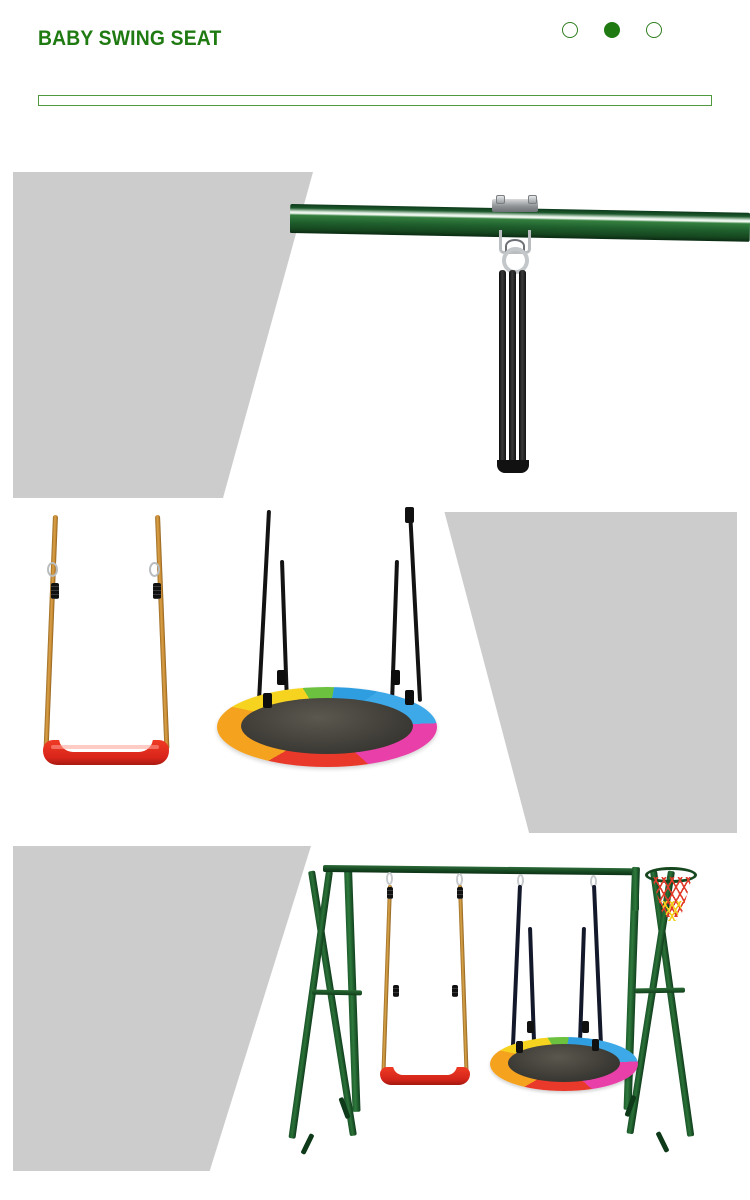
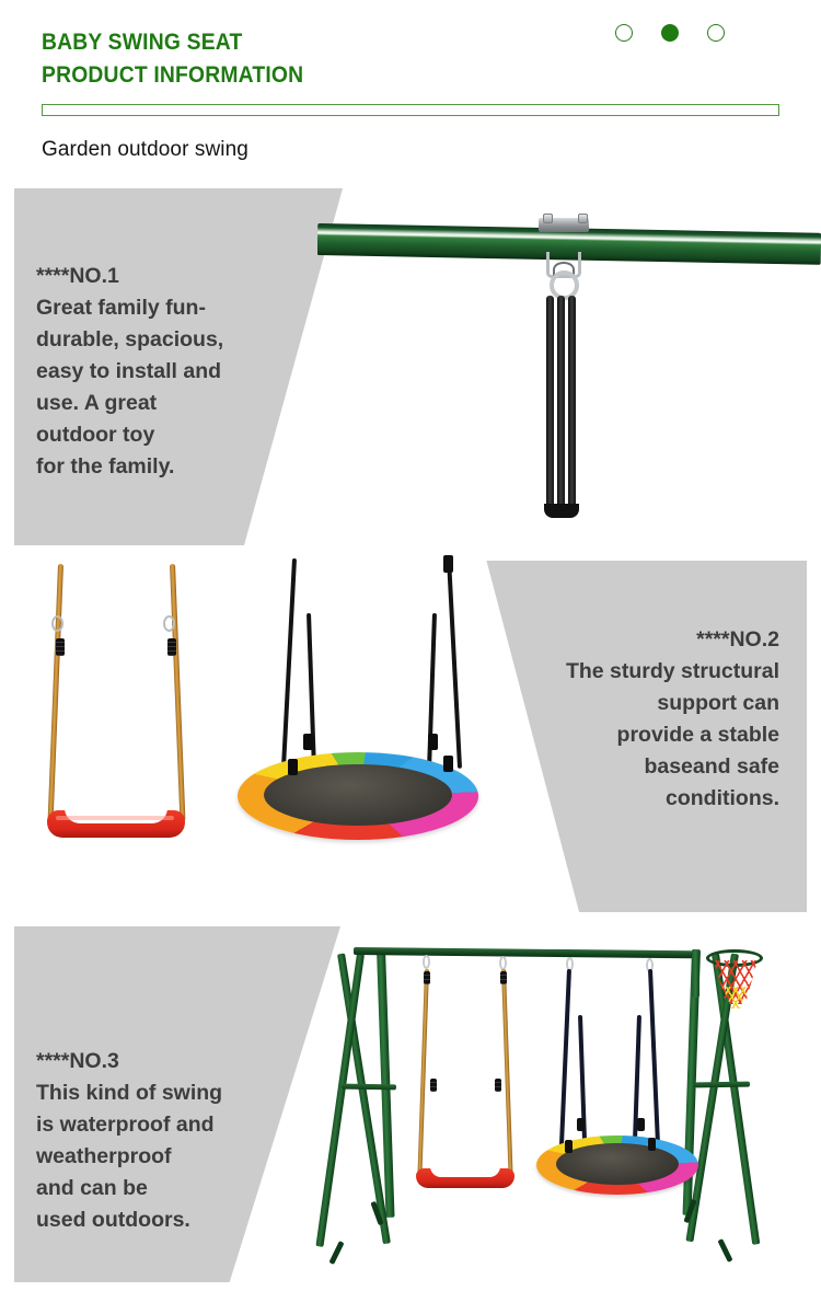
  BABY SWING SEAT
+ PRODUCT INFORMATION
+ Garden outdoor swing
+ ****NO.1
+ Great family fun-
+ durable, spacious,
+ easy to install and
+ use. A great
+ outdoor toy
+ for the family.
+ ****NO.2
+ The sturdy structural
+ support can
+ provide a stable
+ baseand safe
+ conditions.
+ ****NO.3
+ This kind of swing
+ is waterproof and
+ weatherproof
+ and can be
+ used outdoors.
